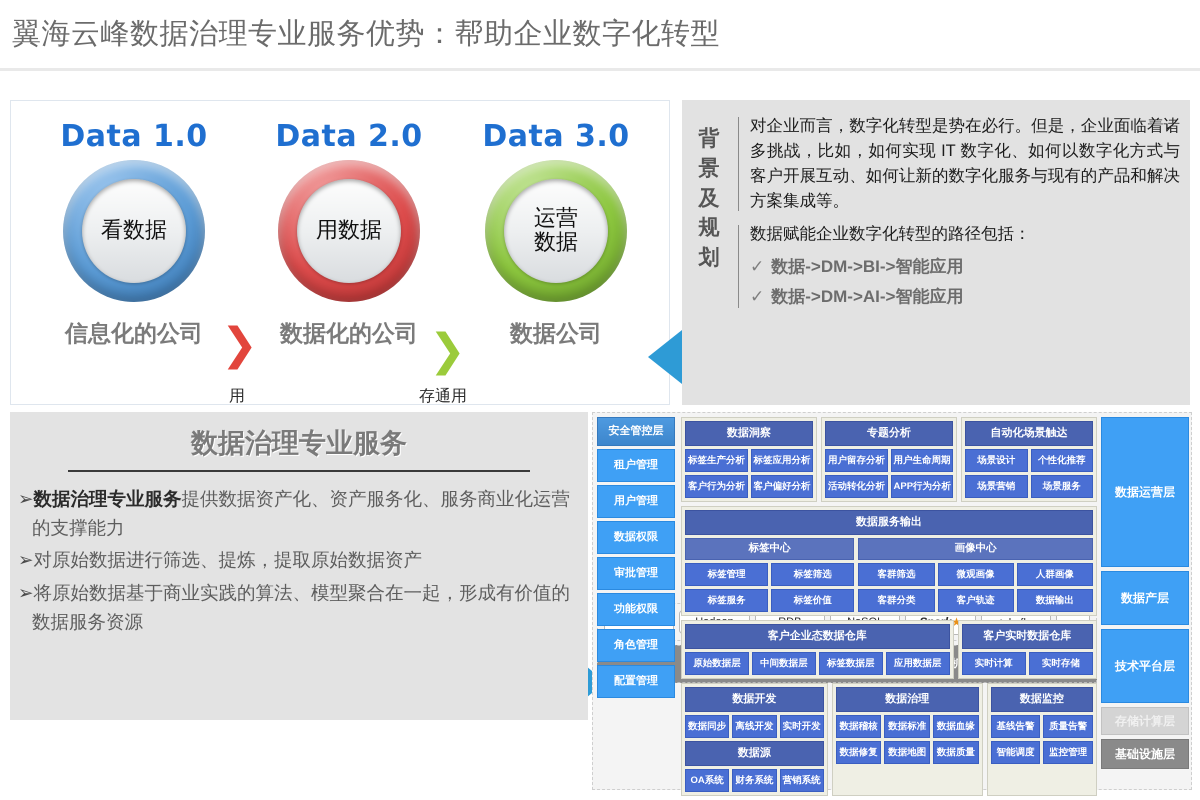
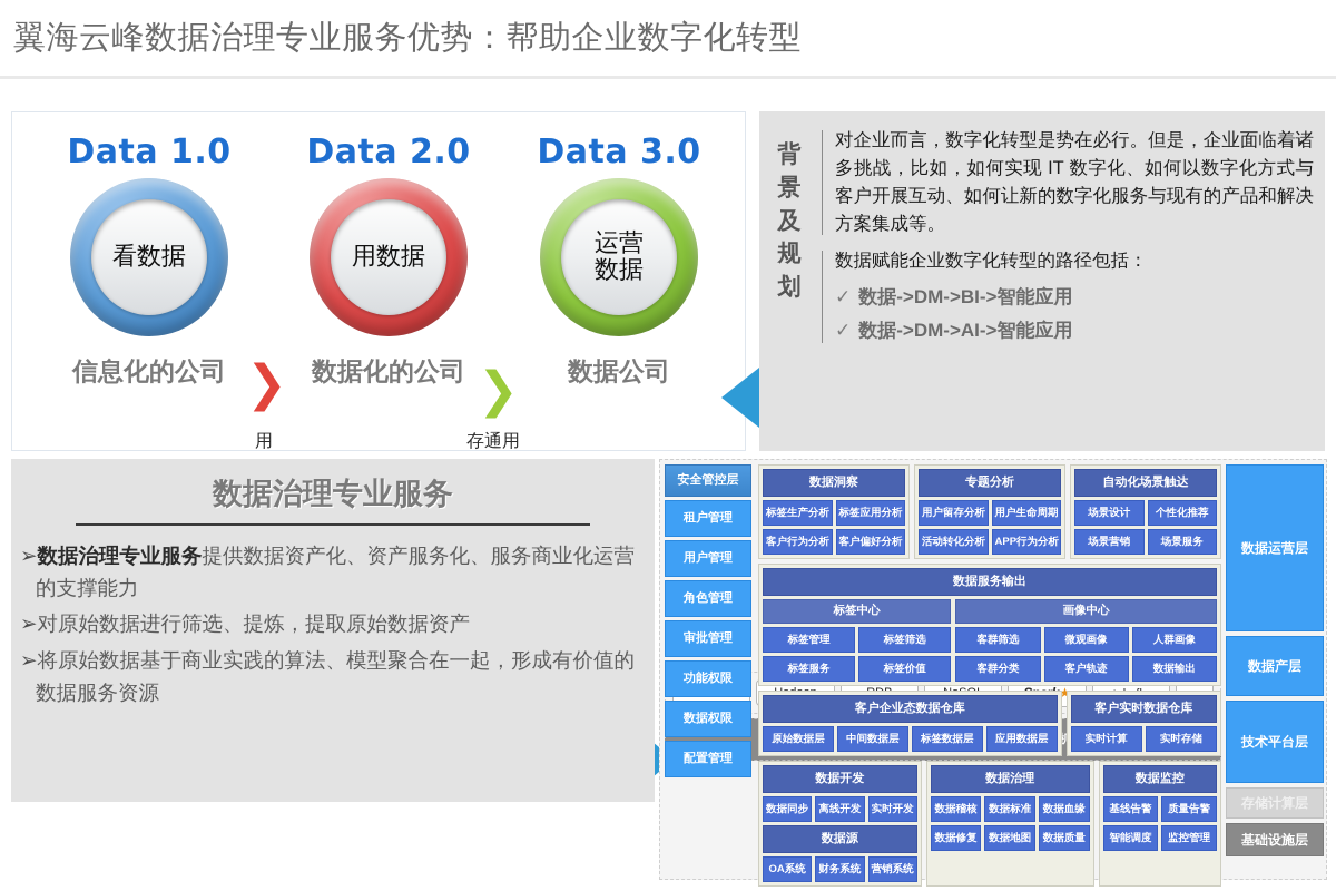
  翼海云峰数据治理专业服务优势：帮助企业数字化转型
  Data 1.0
  看数据
  信息化的公司
  Data 2.0
  用数据
  数据化的公司
  Data 3.0
  运营
  数据
  数据公司
  ❯
  ❯
  用
  存通用
  背景及规划
  对企业而言，数字化转型是势在必行。但是，企业面临着诸多挑战，比如，如何实现 IT 数字化、如何以数字化方式与客户开展互动、如何让新的数字化服务与现有的产品和解决方案集成等。
  数据赋能企业数字化转型的路径包括：
  ✓ 数据->DM->BI->智能应用
  ✓ 数据->DM->AI->智能应用
  数据治理专业服务
  ➢数据治理专业服务提供数据资产化、资产服务化、服务商业化运营的支撑能力
  ➢对原始数据进行筛选、提炼，提取原始数据资产
  ➢将原始数据基于商业实践的算法、模型聚合在一起，形成有价值的数据服务资源
  安全管控层
  租户管理
  用户管理
- 数据权限
+ 角色管理
  审批管理
  功能权限
- 角色管理
+ 数据权限
  配置管理
  数据洞察
  标签生产分析
  标签应用分析
  客户行为分析
  客户偏好分析
  专题分析
  用户留存分析
  用户生命周期
  活动转化分析
  APP行为分析
  自动化场景触达
  场景设计
  个性化推荐
  场景营销
  场景服务
  数据服务输出
  标签中心
  标签管理
  标签筛选
  标签服务
  标签价值
  画像中心
  客群筛选
  微观画像
  人群画像
  客群分类
  客户轨迹
  数据输出
  客户企业态数据仓库
  原始数据层
  中间数据层
  标签数据层
  应用数据层
  客户实时数据仓库
  实时计算
  实时存储
  数据开发
  数据同步
  离线开发
  实时开发
  数据源
  OA系统
  财务系统
  营销系统
  数据治理
  数据稽核
  数据标准
  数据血缘
  数据修复
  数据地图
  数据质量
  数据监控
  基线告警
  质量告警
  智能调度
  监控管理
  数据运营层
  数据产层
  技术平台层
  存储计算层
  基础设施层
